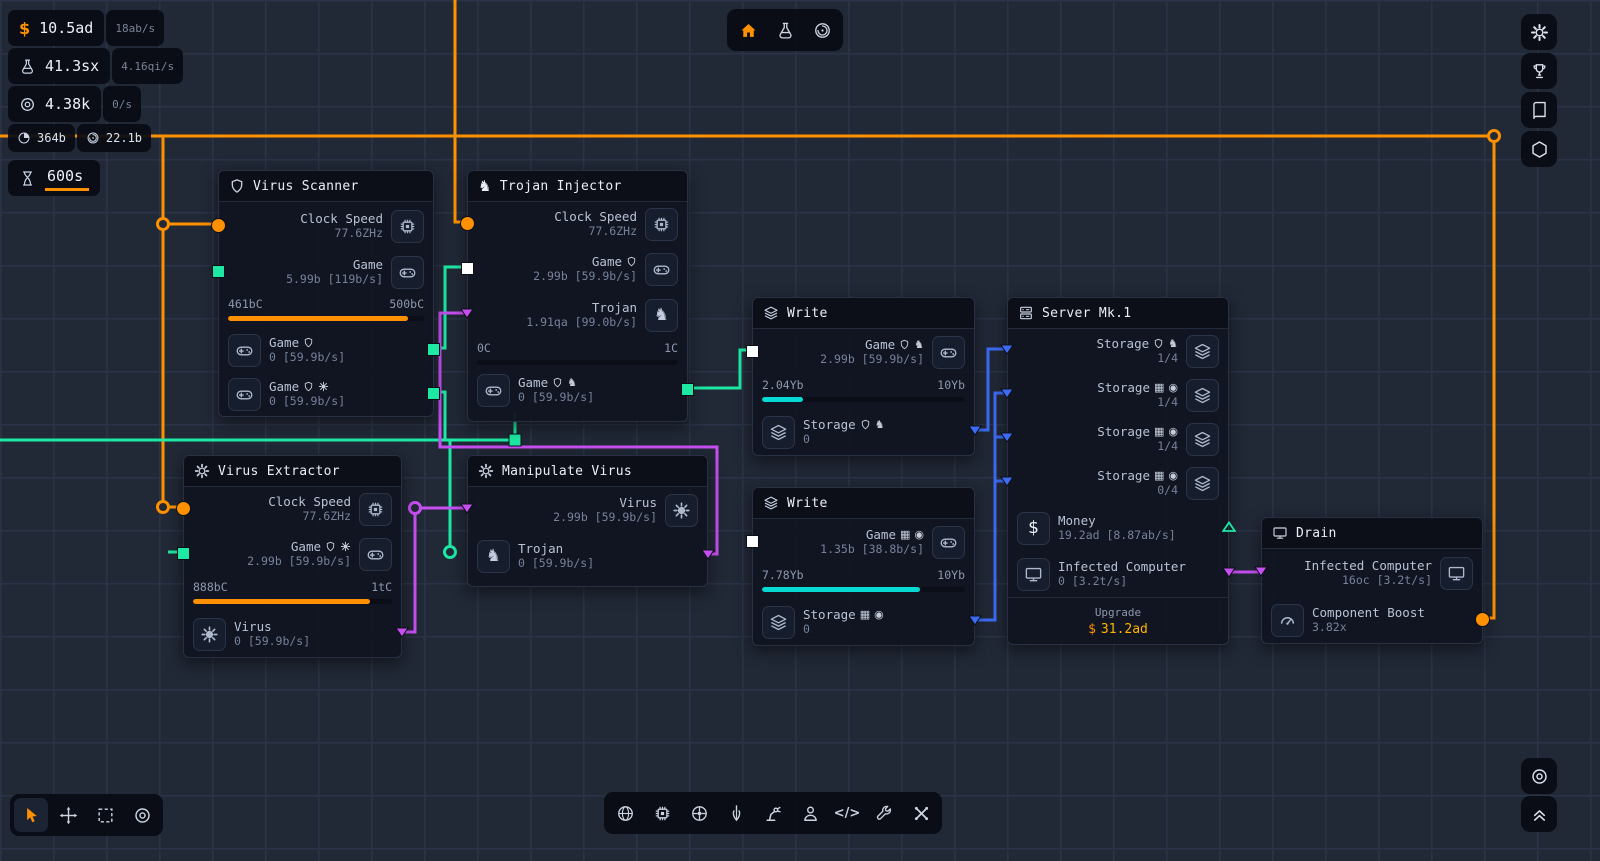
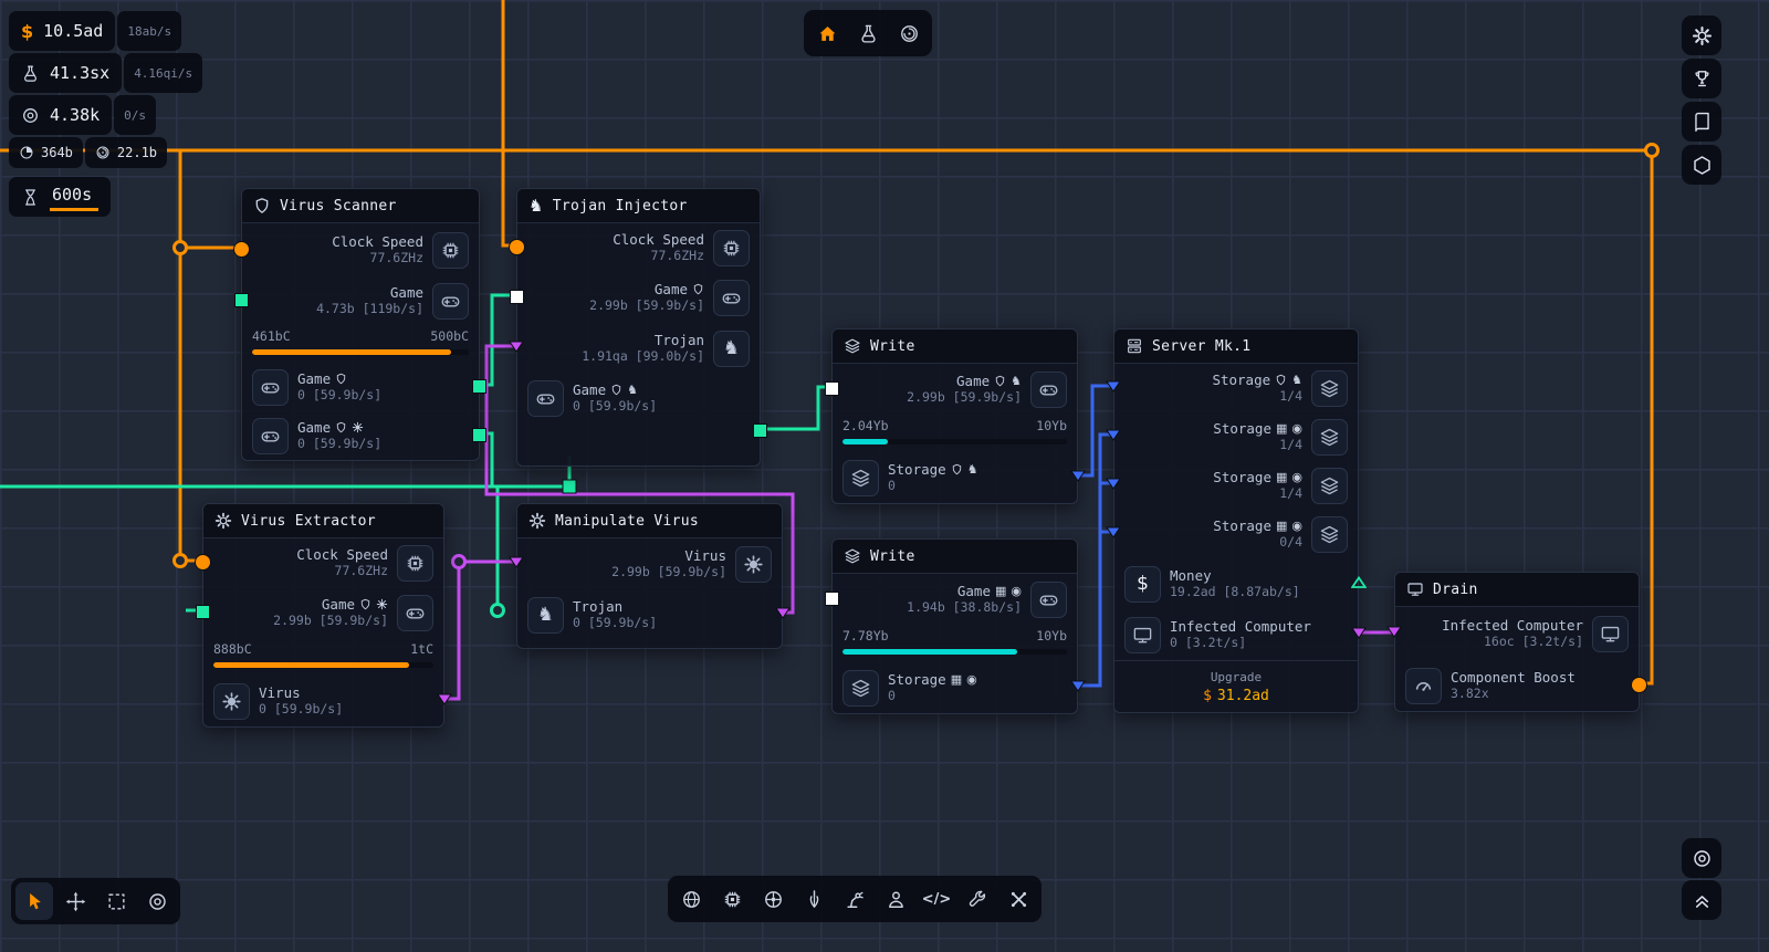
  $
  10.5ad
  18ab/s
  41.3sx
  4.16qi/s
  4.38k
  0/s
  364b
  22.1b
  600s
  </>
  Virus Scanner
  Clock Speed
  77.6ZHz
  Game
- 5.99b [119b/s]
+ 4.73b [119b/s]
  461bC
  500bC
  Game
  0 [59.9b/s]
  Game
  0 [59.9b/s]
  ♞
  Trojan Injector
  Clock Speed
  77.6ZHz
  Game
  2.99b [59.9b/s]
  Trojan
  1.91qa [99.0b/s]
  ♞
- 0C
- 1C
  Game
  ♞
  0 [59.9b/s]
  Write
  Game
  ♞
  2.99b [59.9b/s]
  2.04Yb
  10Yb
  Storage
  ♞
  0
  Write
  Game
  ▦
  ◉
- 1.35b [38.8b/s]
+ 1.94b [38.8b/s]
  7.78Yb
  10Yb
  Storage
  ▦
  ◉
  0
  Server Mk.1
  Storage
  ♞
  1/4
  Storage
  ▦
  ◉
  1/4
  Storage
  ▦
  ◉
  1/4
  Storage
  ▦
  ◉
  0/4
  $
  Money
  19.2ad [8.87ab/s]
  Infected Computer
  0 [3.2t/s]
  Upgrade
  $ 31.2ad
  Virus Extractor
  Clock Speed
  77.6ZHz
  Game
  2.99b [59.9b/s]
  888bC
  1tC
  Virus
  0 [59.9b/s]
  Manipulate Virus
  Virus
  2.99b [59.9b/s]
  ♞
  Trojan
  0 [59.9b/s]
  Drain
  Infected Computer
  16oc [3.2t/s]
  Component Boost
  3.82x
